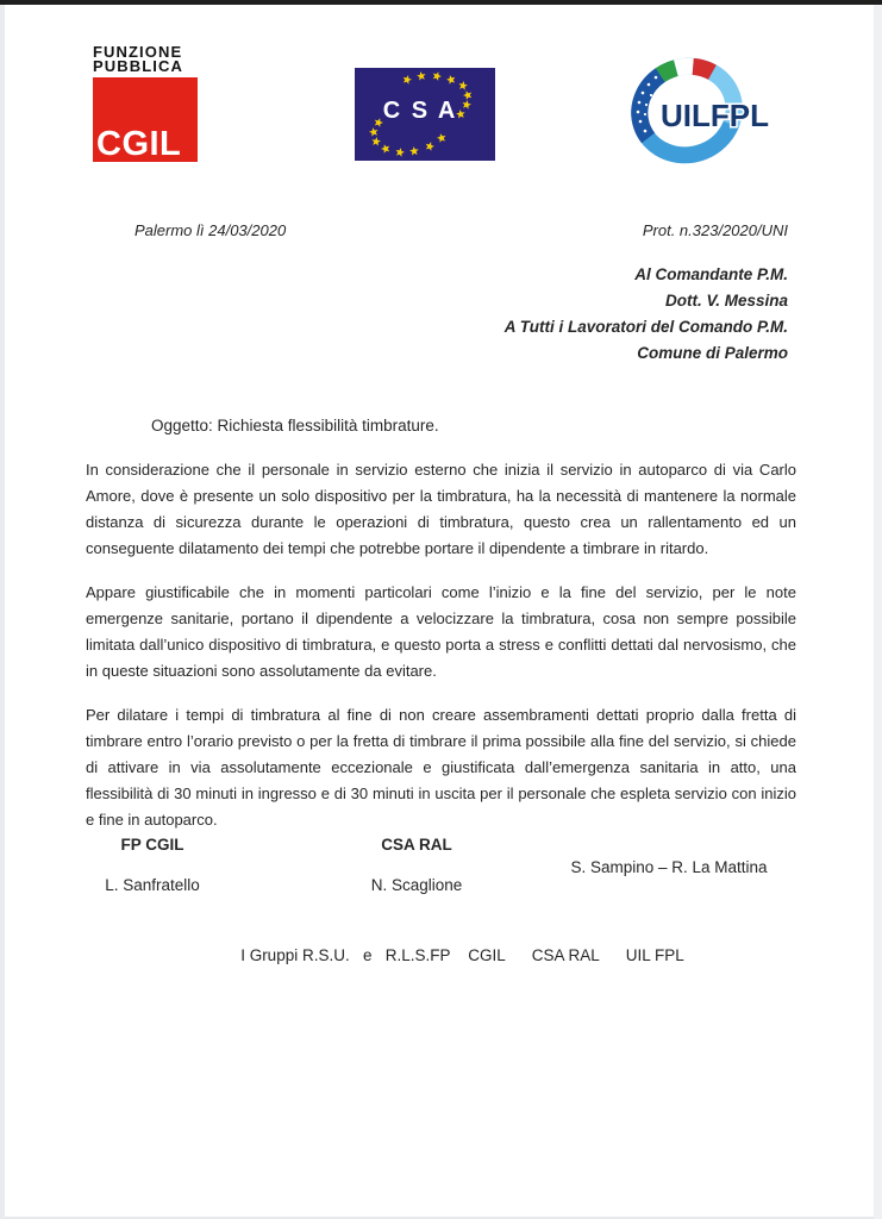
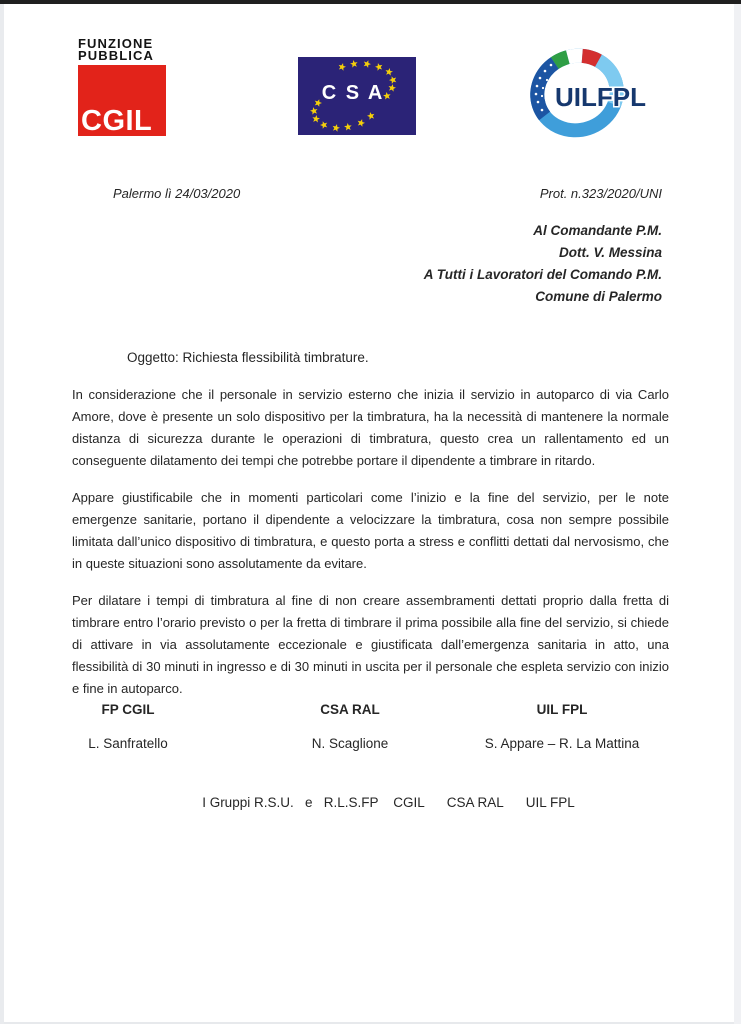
  FUNZIONE
  PUBBLICA
  CGIL
  C S A
  UILFPL
  Palermo lì 24/03/2020
  Prot. n.323/2020/UNI
  Al Comandante P.M.
  Dott. V. Messina
  A Tutti i Lavoratori del Comando P.M.
  Comune di Palermo
  Oggetto: Richiesta flessibilità timbrature.
  In considerazione che il personale in servizio esterno che inizia il servizio in autoparco di via Carlo Amore, dove è presente un solo dispositivo per la timbratura, ha la necessità di mantenere la normale distanza di sicurezza durante le operazioni di timbratura, questo crea un rallentamento ed un conseguente dilatamento dei tempi che potrebbe portare il dipendente a timbrare in ritardo.
  Appare giustificabile che in momenti particolari come l’inizio e la fine del servizio, per le note emergenze sanitarie, portano il dipendente a velocizzare la timbratura, cosa non sempre possibile limitata dall’unico dispositivo di timbratura, e questo porta a stress e conflitti dettati dal nervosismo, che in queste situazioni sono assolutamente da evitare.
  Per dilatare i tempi di timbratura al fine di non creare assembramenti dettati proprio dalla fretta di timbrare entro l’orario previsto o per la fretta di timbrare il prima possibile alla fine del servizio, si chiede di attivare in via assolutamente eccezionale e giustificata dall’emergenza sanitaria in atto, una flessibilità di 30 minuti in ingresso e di 30 minuti in uscita per il personale che espleta servizio con inizio e fine in autoparco.
  FP CGIL
  L. Sanfratello
  CSA RAL
  N. Scaglione
+ UIL FPL
- S. Sampino – R. La Mattina
+ S. Appare – R. La Mattina
  I Gruppi R.S.U. e R.L.S.FP CGIL CSA RAL UIL FPL
